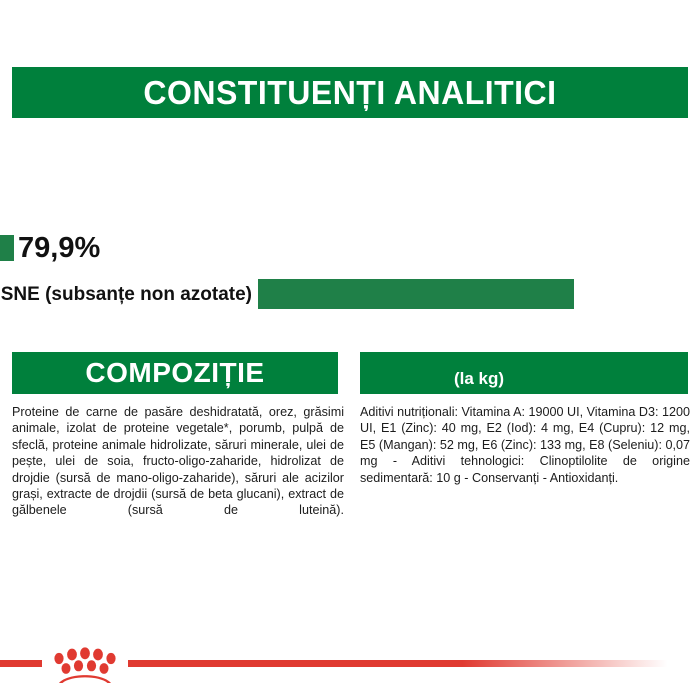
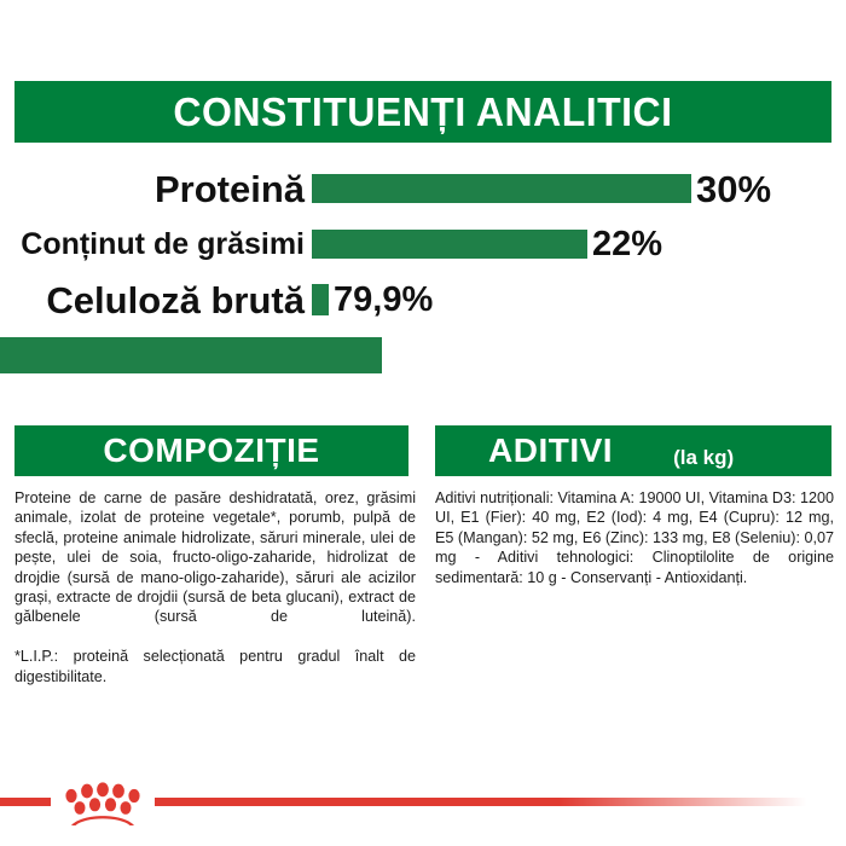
  CONSTITUENȚI ANALITICI
+ Proteină
+ 30%
+ Conținut de grăsimi
+ 22%
+ Celuloză brută
  79,9%
- SNE (subsanțe non azotate)
  COMPOZIȚIE
  Proteine de carne de pasăre deshidratată, orez, grăsimi animale, izolat de proteine vegetale*, porumb, pulpă de sfeclă, proteine animale hidrolizate, săruri minerale, ulei de pește, ulei de soia, fructo-oligo-zaharide, hidrolizat de drojdie (sursă de mano-oligo-zaharide), săruri ale acizilor grași, extracte de drojdii (sursă de beta glucani), extract de gălbenele (sursă de luteină).
+ *L.I.P.: proteină selecționată pentru gradul înalt de digestibilitate.
+ ADITIVI
  (la kg)
- Aditivi nutriționali: Vitamina A: 19000 UI, Vitamina D3: 1200 UI, E1 (Zinc): 40 mg, E2 (Iod): 4 mg, E4 (Cupru): 12 mg, E5 (Mangan): 52 mg, E6 (Zinc): 133 mg, E8 (Seleniu): 0,07 mg - Aditivi tehnologici: Clinoptilolite de origine sedimentară: 10 g - Conservanți - Antioxidanți.
+ Aditivi nutriționali: Vitamina A: 19000 UI, Vitamina D3: 1200 UI, E1 (Fier): 40 mg, E2 (Iod): 4 mg, E4 (Cupru): 12 mg, E5 (Mangan): 52 mg, E6 (Zinc): 133 mg, E8 (Seleniu): 0,07 mg - Aditivi tehnologici: Clinoptilolite de origine sedimentară: 10 g - Conservanți - Antioxidanți.
